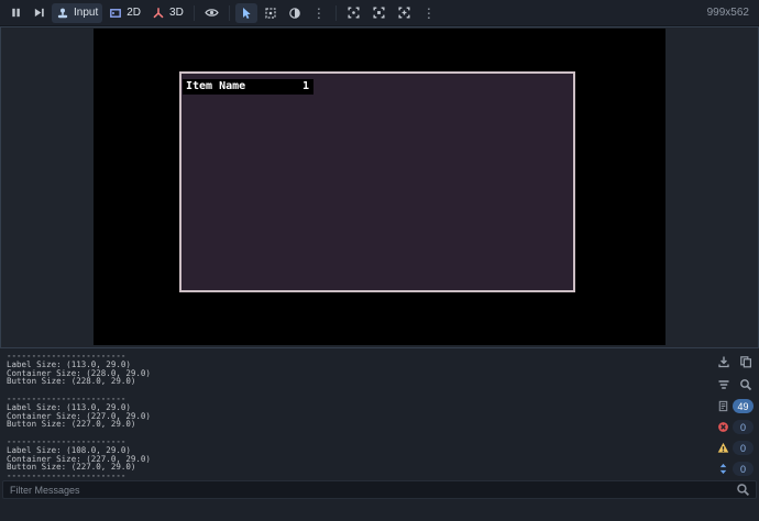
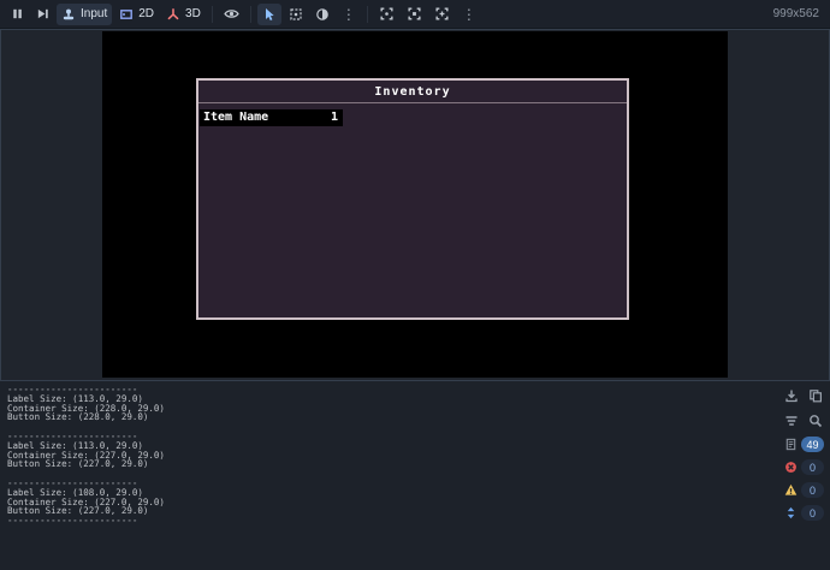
  Input
  2D
  3D
  ⋮
  ⋮
  999x562
+ Inventory
  Item Name
  1
  ------------------------
  Label Size: (113.0, 29.0)
  Container Size: (228.0, 29.0)
  Button Size: (228.0, 29.0)
  ------------------------
  Label Size: (113.0, 29.0)
  Container Size: (227.0, 29.0)
  Button Size: (227.0, 29.0)
  ------------------------
  Label Size: (108.0, 29.0)
  Container Size: (227.0, 29.0)
  Button Size: (227.0, 29.0)
  ------------------------
  49
  0
  0
  0
- Filter Messages
